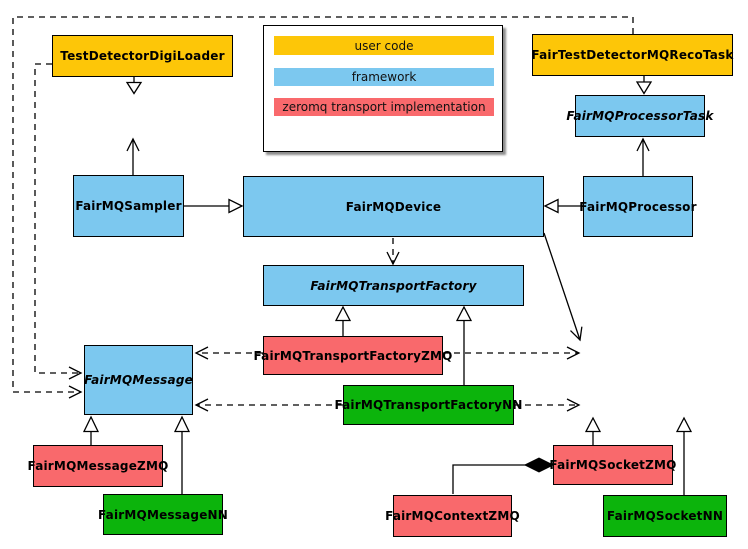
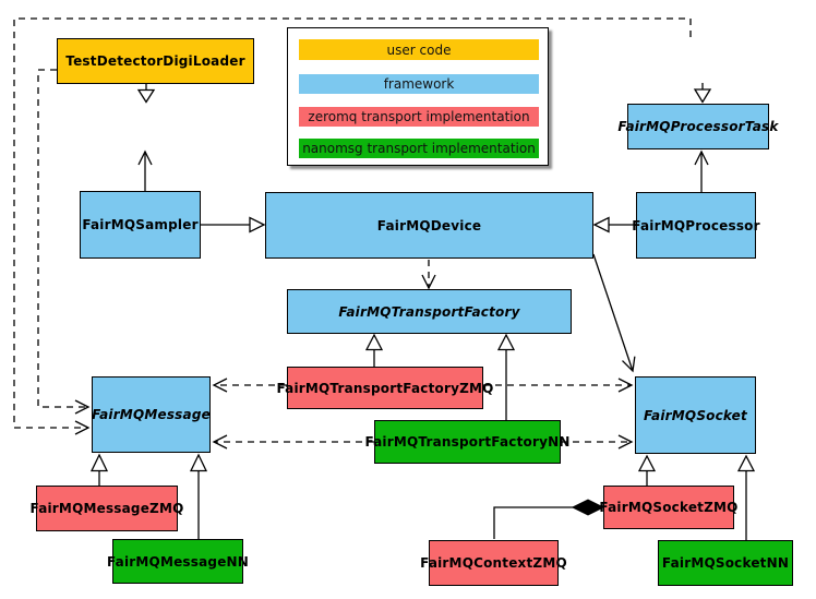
  TestDetectorDigiLoader
- FairTestDetectorMQRecoTask
  airMQProcessorTas
  FairMQSampler
  FairMQDevice
  FairMQProcesso
  FairMQTransportFactory
  airMQTransportFactoryZM
  airMQTransportFactoryN
  FairMQMessage
+ FairMQSocket
  airMQMessageZM
  airMQMessageNN
  airMQContextZM
  airMQSocketZMQ
  FairMQSocketNN
  user code
  framework
  zeromq transport implementation
+ nanomsg transport implementation
